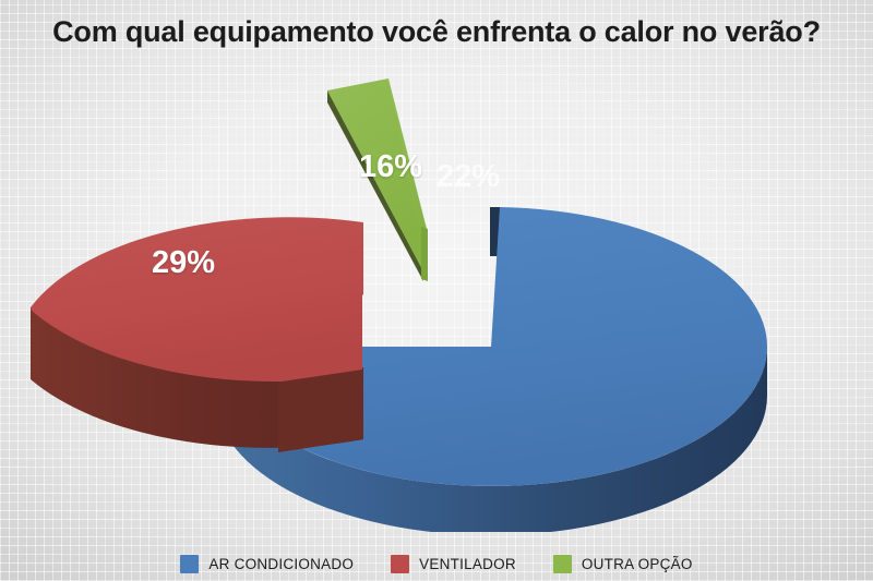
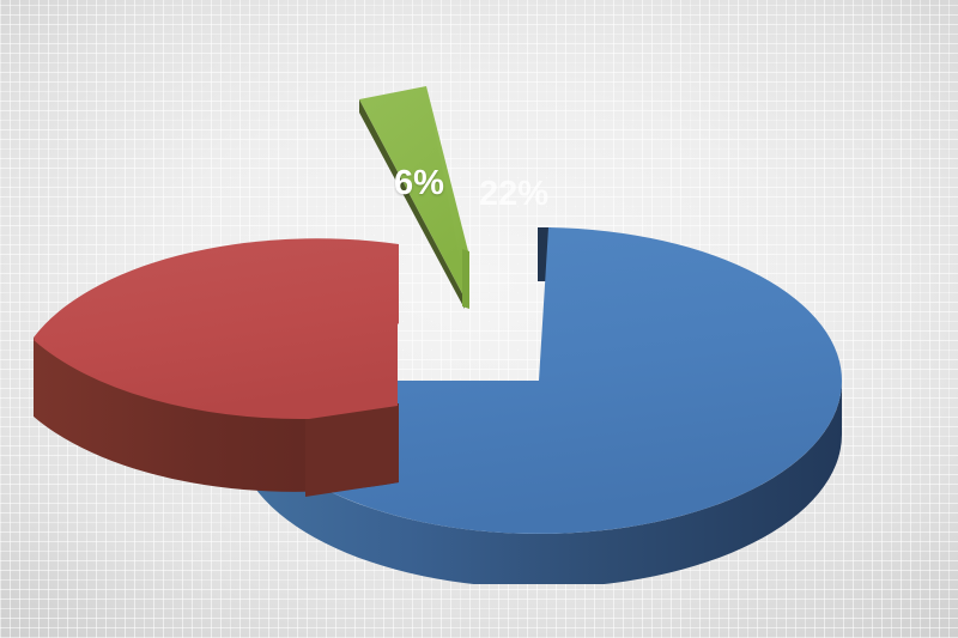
- Com qual equipamento você enfrenta o calor no verão?
- 29%
- 16%
+ 6%
- AR CONDICIONADO
- VENTILADOR
- OUTRA OPÇÃO
